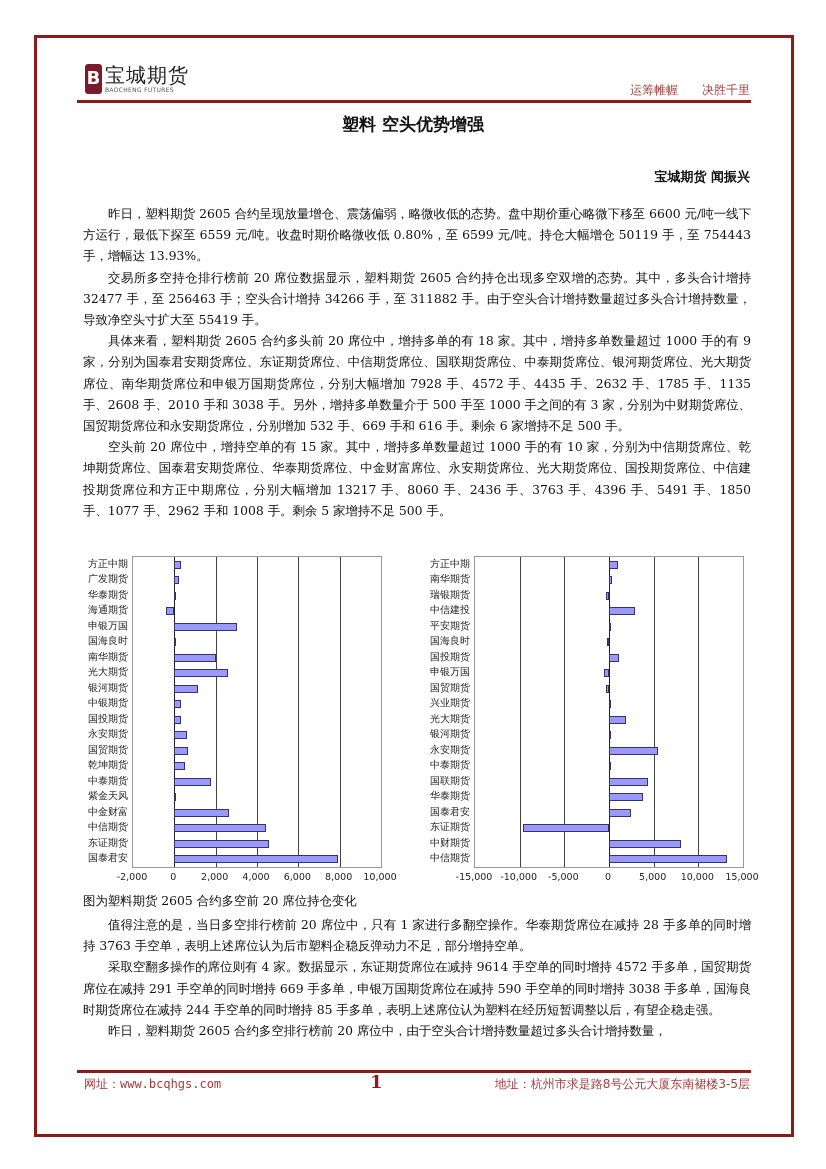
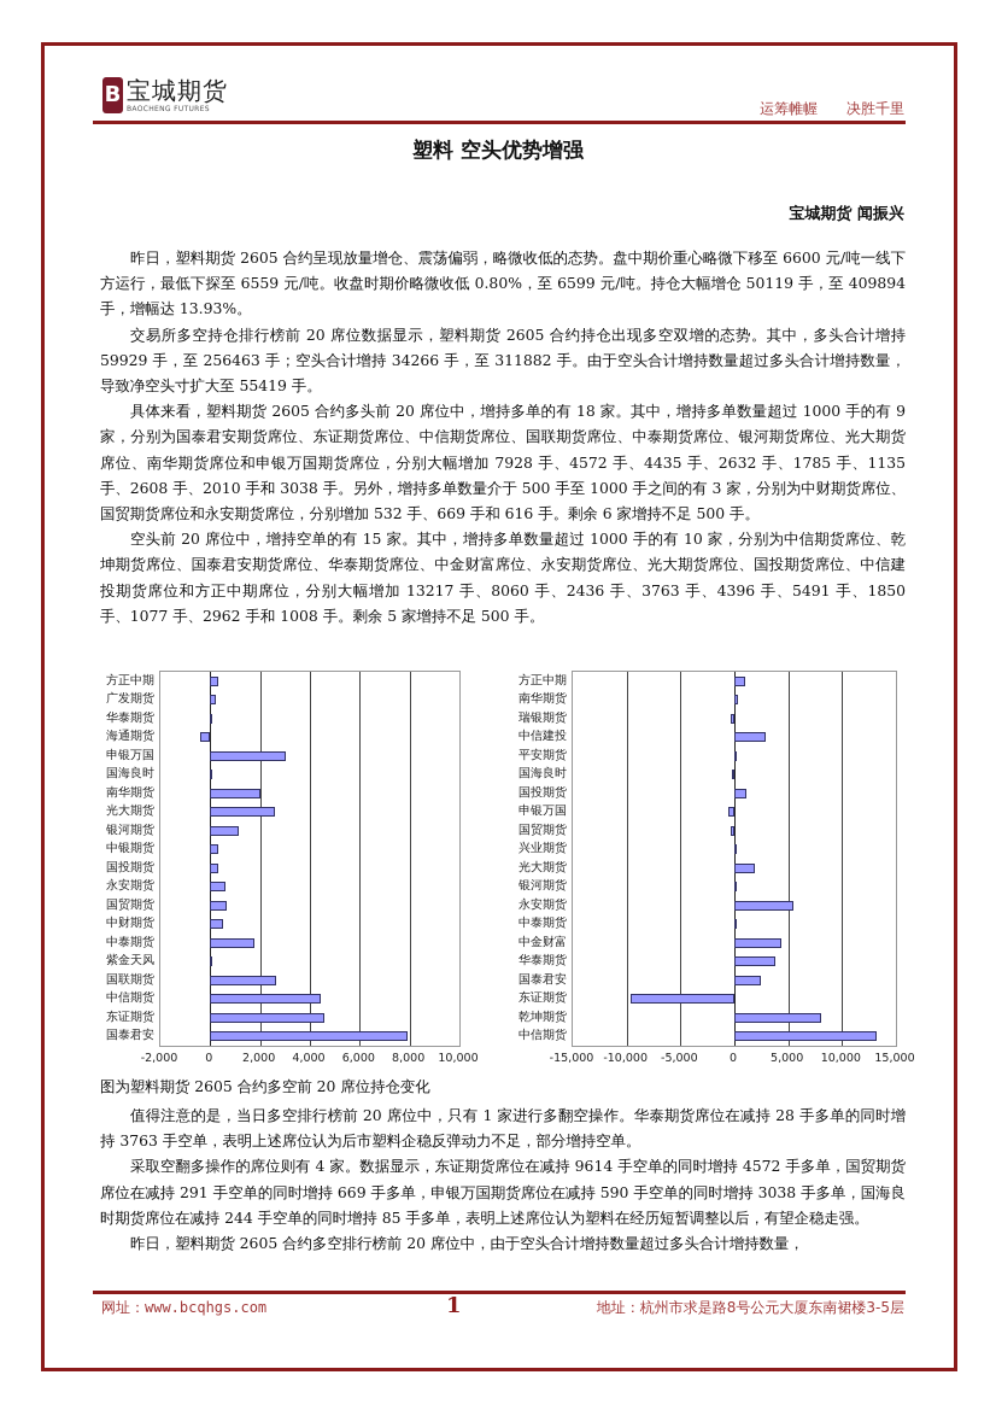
  B
  宝城期货
  运筹帷幄 决胜千里
  塑料 空头优势增强
  宝城期货 闻振兴
- 昨日，塑料期货 2605 合约呈现放量增仓、震荡偏弱，略微收低的态势。盘中期价重心略微下移至 6600 元/吨一线下方运行，最低下探至 6559 元/吨。收盘时期价略微收低 0.80%，至 6599 元/吨。持仓大幅增仓 50119 手，至 754443 手，增幅达 13.93%。
+ 昨日，塑料期货 2605 合约呈现放量增仓、震荡偏弱，略微收低的态势。盘中期价重心略微下移至 6600 元/吨一线下方运行，最低下探至 6559 元/吨。收盘时期价略微收低 0.80%，至 6599 元/吨。持仓大幅增仓 50119 手，至 409894 手，增幅达 13.93%。
- 交易所多空持仓排行榜前 20 席位数据显示，塑料期货 2605 合约持仓出现多空双增的态势。其中，多头合计增持 32477 手，至 256463 手；空头合计增持 34266 手，至 311882 手。由于空头合计增持数量超过多头合计增持数量，导致净空头寸扩大至 55419 手。
+ 交易所多空持仓排行榜前 20 席位数据显示，塑料期货 2605 合约持仓出现多空双增的态势。其中，多头合计增持 59929 手，至 256463 手；空头合计增持 34266 手，至 311882 手。由于空头合计增持数量超过多头合计增持数量，导致净空头寸扩大至 55419 手。
  具体来看，塑料期货 2605 合约多头前 20 席位中，增持多单的有 18 家。其中，增持多单数量超过 1000 手的有 9 家，分别为国泰君安期货席位、东证期货席位、中信期货席位、国联期货席位、中泰期货席位、银河期货席位、光大期货席位、南华期货席位和申银万国期货席位，分别大幅增加 7928 手、4572 手、4435 手、2632 手、1785 手、1135 手、2608 手、2010 手和 3038 手。另外，增持多单数量介于 500 手至 1000 手之间的有 3 家，分别为中财期货席位、国贸期货席位和永安期货席位，分别增加 532 手、669 手和 616 手。剩余 6 家增持不足 500 手。
  空头前 20 席位中，增持空单的有 15 家。其中，增持多单数量超过 1000 手的有 10 家，分别为中信期货席位、乾坤期货席位、国泰君安期货席位、华泰期货席位、中金财富席位、永安期货席位、光大期货席位、国投期货席位、中信建投期货席位和方正中期席位，分别大幅增加 13217 手、8060 手、2436 手、3763 手、4396 手、5491 手、1850 手、1077 手、2962 手和 1008 手。剩余 5 家增持不足 500 手。
  -2,000
  0
  2,000
  4,000
  6,000
  8,000
  10,000
  方正中期
  广发期货
  华泰期货
  海通期货
  申银万国
  国海良时
  南华期货
  光大期货
  银河期货
  中银期货
  国投期货
  永安期货
  国贸期货
- 乾坤期货
+ 中财期货
  中泰期货
  紫金天风
- 中金财富
+ 国联期货
  中信期货
  东证期货
  国泰君安
  -15,000
  -10,000
  -5,000
  0
  5,000
  10,000
  15,000
  方正中期
  南华期货
  瑞银期货
  中信建投
  平安期货
  国海良时
  国投期货
  申银万国
  国贸期货
  兴业期货
  光大期货
  银河期货
  永安期货
  中泰期货
- 国联期货
+ 中金财富
  华泰期货
  国泰君安
  东证期货
- 中财期货
+ 乾坤期货
  中信期货
  图为塑料期货 2605 合约多空前 20 席位持仓变化
  值得注意的是，当日多空排行榜前 20 席位中，只有 1 家进行多翻空操作。华泰期货席位在减持 28 手多单的同时增持 3763 手空单，表明上述席位认为后市塑料企稳反弹动力不足，部分增持空单。
  采取空翻多操作的席位则有 4 家。数据显示，东证期货席位在减持 9614 手空单的同时增持 4572 手多单，国贸期货席位在减持 291 手空单的同时增持 669 手多单，申银万国期货席位在减持 590 手空单的同时增持 3038 手多单，国海良时期货席位在减持 244 手空单的同时增持 85 手多单，表明上述席位认为塑料在经历短暂调整以后，有望企稳走强。
  昨日，塑料期货 2605 合约多空排行榜前 20 席位中，由于空头合计增持数量超过多头合计增持数量，
  网址：www.bcqhgs.com
  1
  地址：杭州市求是路8号公元大厦东南裙楼3-5层
